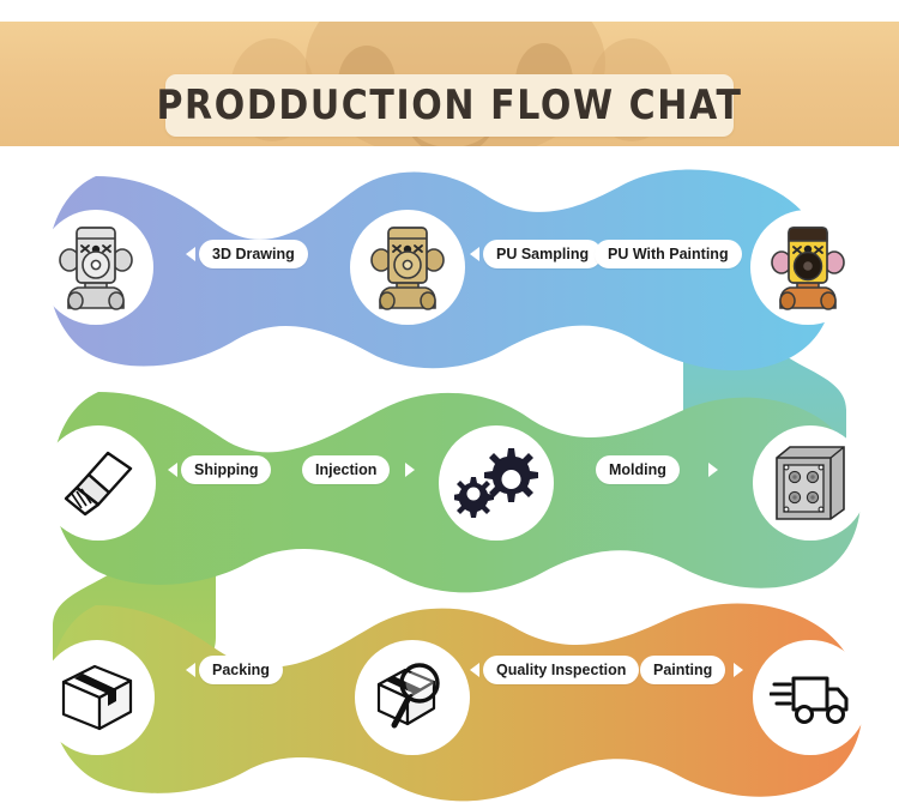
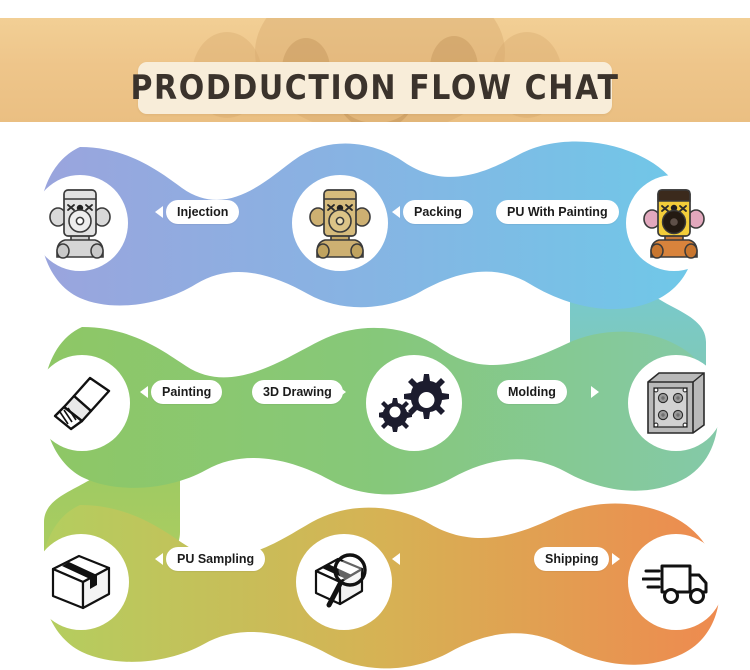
  PRODDUCTION FLOW CHAT
- 3D Drawing
+ Injection
- PU Sampling
+ Packing
  PU With Painting
- Shipping
+ Painting
- Injection
+ 3D Drawing
  Molding
- Packing
+ PU Sampling
- Quality Inspection
- Painting
+ Shipping
